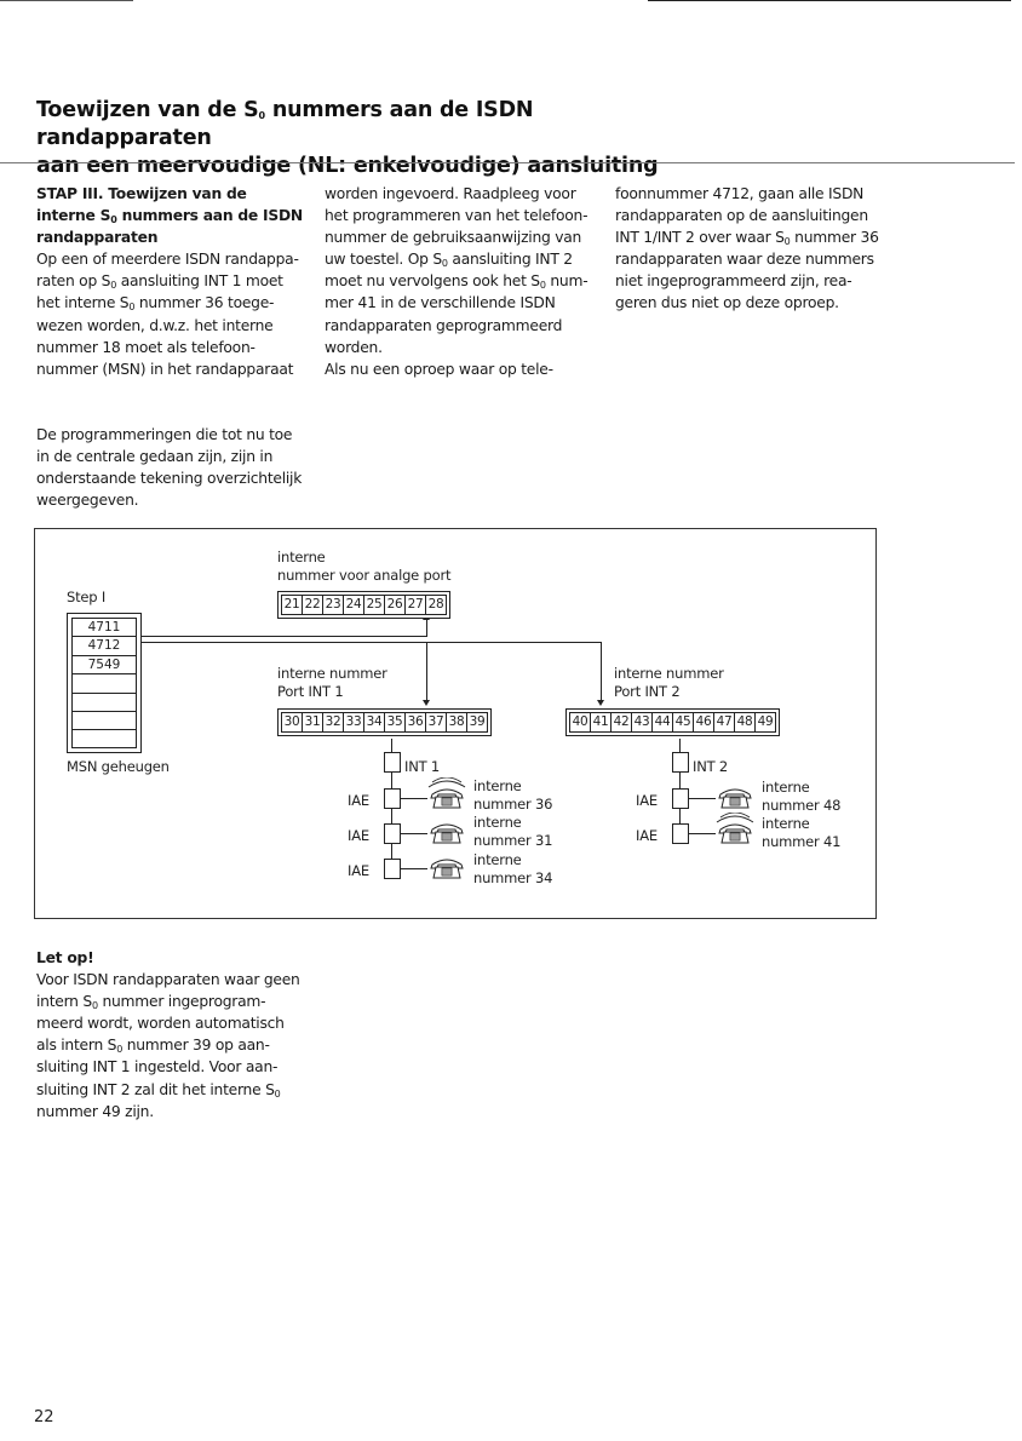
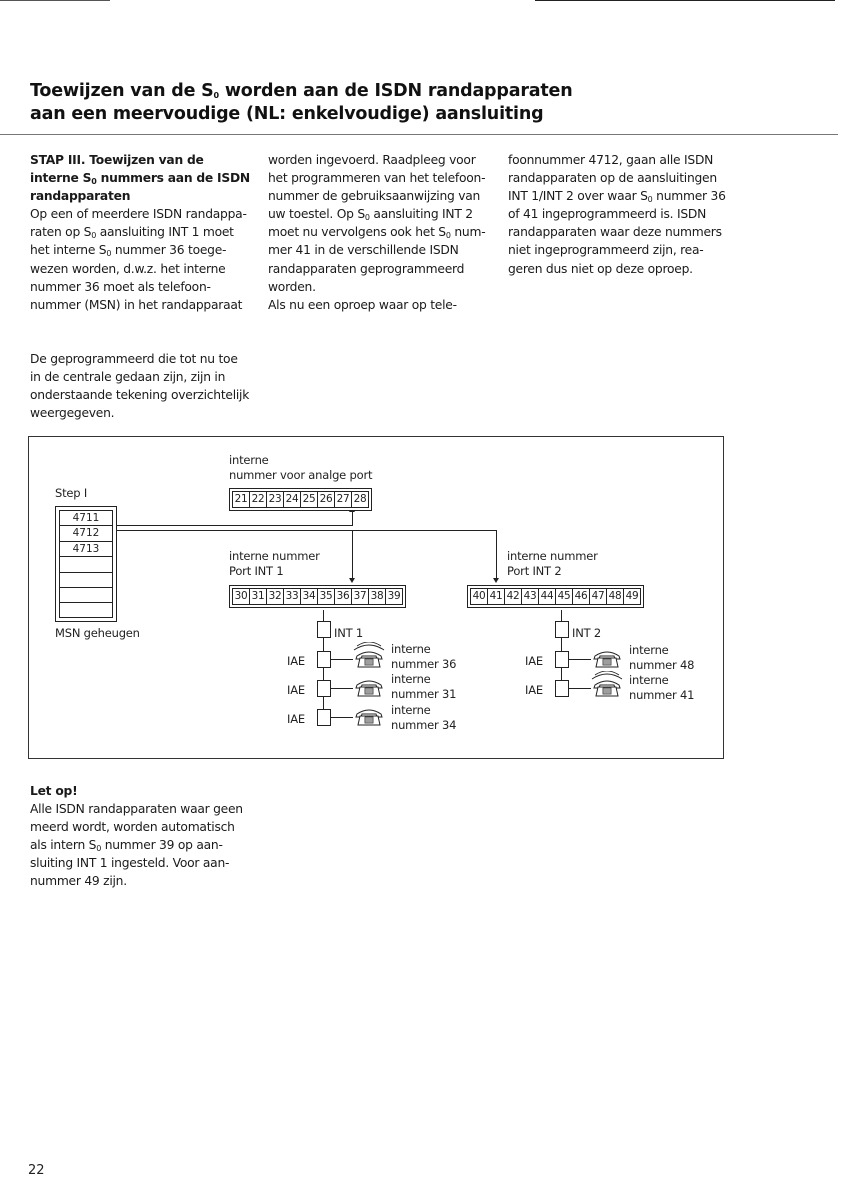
- Toewijzen van de S0 nummers aan de ISDN randapparaten
+ Toewijzen van de S0 worden aan de ISDN randapparaten
  aan een meervoudige (NL: enkelvoudige) aansluiting
  STAP III. Toewijzen van de
  interne S0 nummers aan de ISDN
  randapparaten
  Op een of meerdere ISDN randappa-
  raten op S0 aansluiting INT 1 moet
  het interne S0 nummer 36 toege-
  wezen worden, d.w.z. het interne
- nummer 18 moet als telefoon-
+ nummer 36 moet als telefoon-
  nummer (MSN) in het randapparaat
  worden ingevoerd. Raadpleeg voor
  het programmeren van het telefoon-
  nummer de gebruiksaanwijzing van
  uw toestel. Op S0 aansluiting INT 2
  moet nu vervolgens ook het S0 num-
  mer 41 in de verschillende ISDN
  randapparaten geprogrammeerd
  worden.
  Als nu een oproep waar op tele-
  foonnummer 4712, gaan alle ISDN
  randapparaten op de aansluitingen
  INT 1/INT 2 over waar S0 nummer 36
+ of 41 ingeprogrammeerd is. ISDN
  randapparaten waar deze nummers
  niet ingeprogrammeerd zijn, rea-
  geren dus niet op deze oproep.
- De programmeringen die tot nu toe
+ De geprogrammeerd die tot nu toe
  in de centrale gedaan zijn, zijn in
  onderstaande tekening overzichtelijk
  weergegeven.
  Step I
  4711
  4712
- 7549
+ 4713
  MSN geheugen
  interne
  nummer voor analge port
  21
  22
  23
  24
  25
  26
  27
  28
  interne nummer
  Port INT 1
  30
  31
  32
  33
  34
  35
  36
  37
  38
  39
  interne nummer
  Port INT 2
  40
  41
  42
  43
  44
  45
  46
  47
  48
  49
  INT 1
  IAE
  interne
  nummer 36
  IAE
  interne
  nummer 31
  IAE
  interne
  nummer 34
  INT 2
  IAE
  interne
  nummer 48
  IAE
  interne
  nummer 41
  Let op!
- Voor ISDN randapparaten waar geen
+ Alle ISDN randapparaten waar geen
- intern S0 nummer ingeprogram-
  meerd wordt, worden automatisch
  als intern S0 nummer 39 op aan-
  sluiting INT 1 ingesteld. Voor aan-
- sluiting INT 2 zal dit het interne S0
  nummer 49 zijn.
  22
